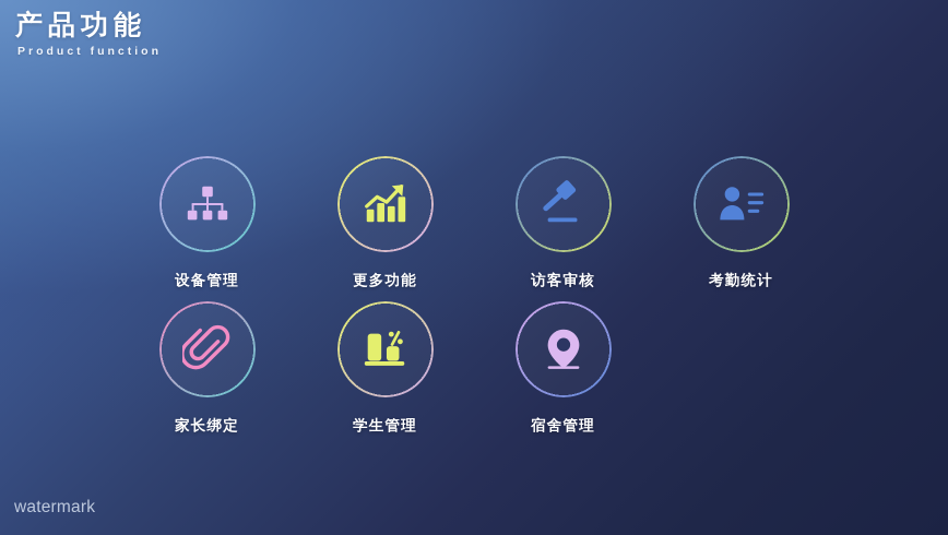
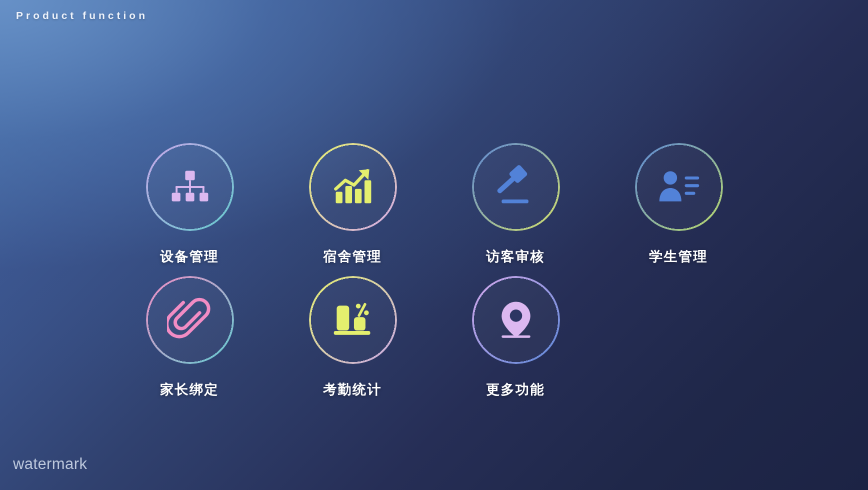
- 产品功能
  Product function
  设备管理
- 更多功能
+ 宿舍管理
  访客审核
- 考勤统计
+ 学生管理
  家长绑定
- 学生管理
+ 考勤统计
- 宿舍管理
+ 更多功能
  watermark
